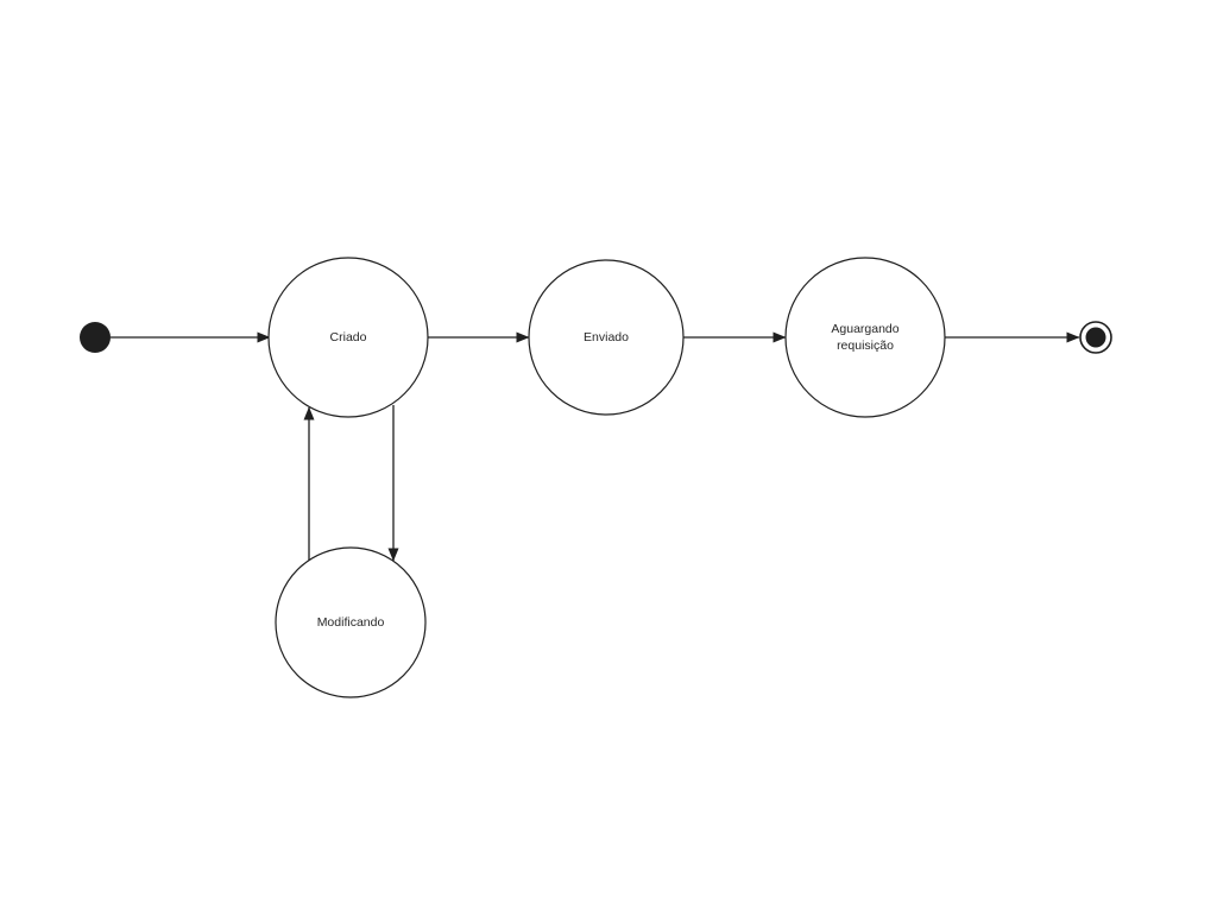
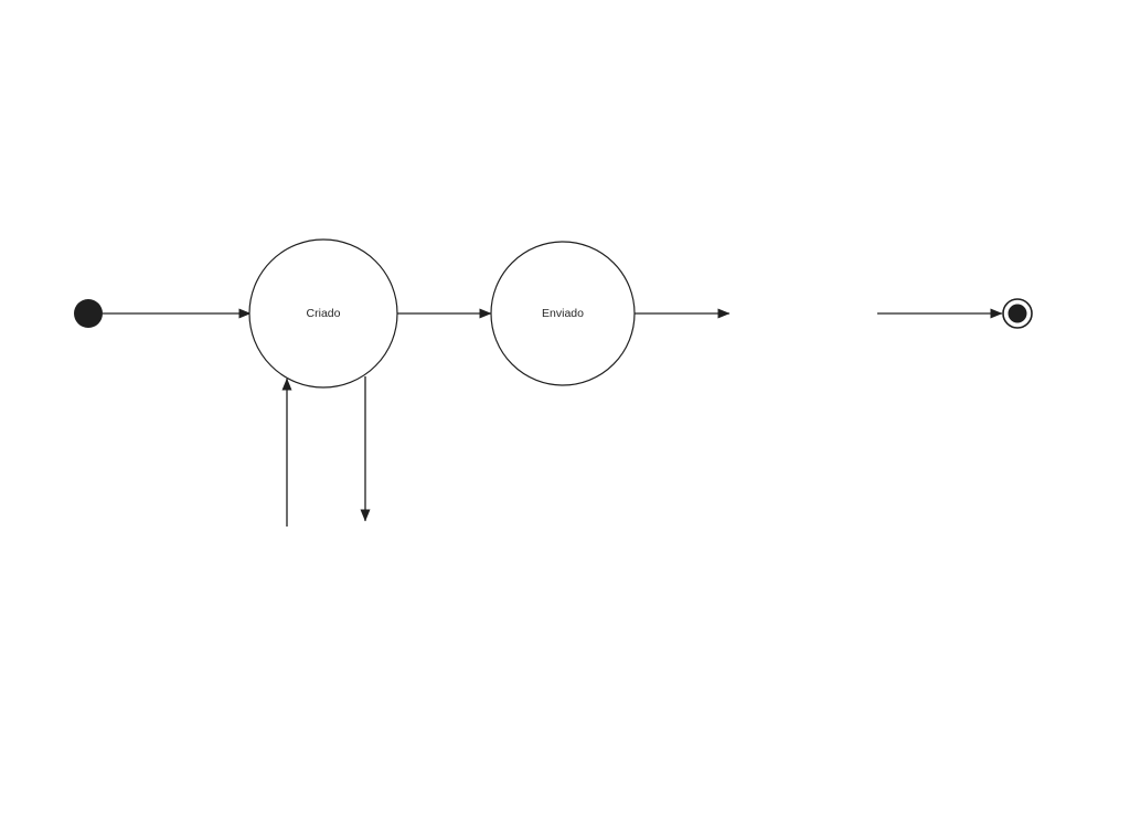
  Criado
  Enviado
- Aguargando
- requisição
- Modificando
